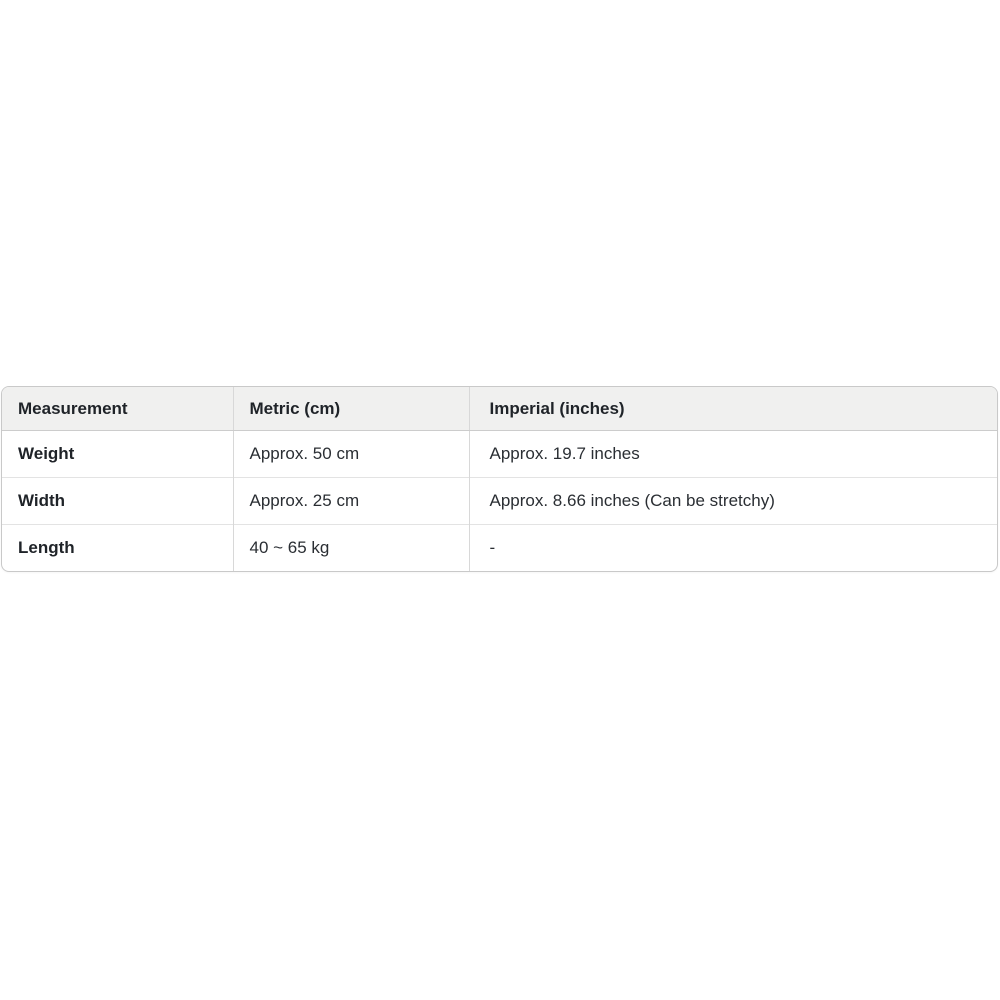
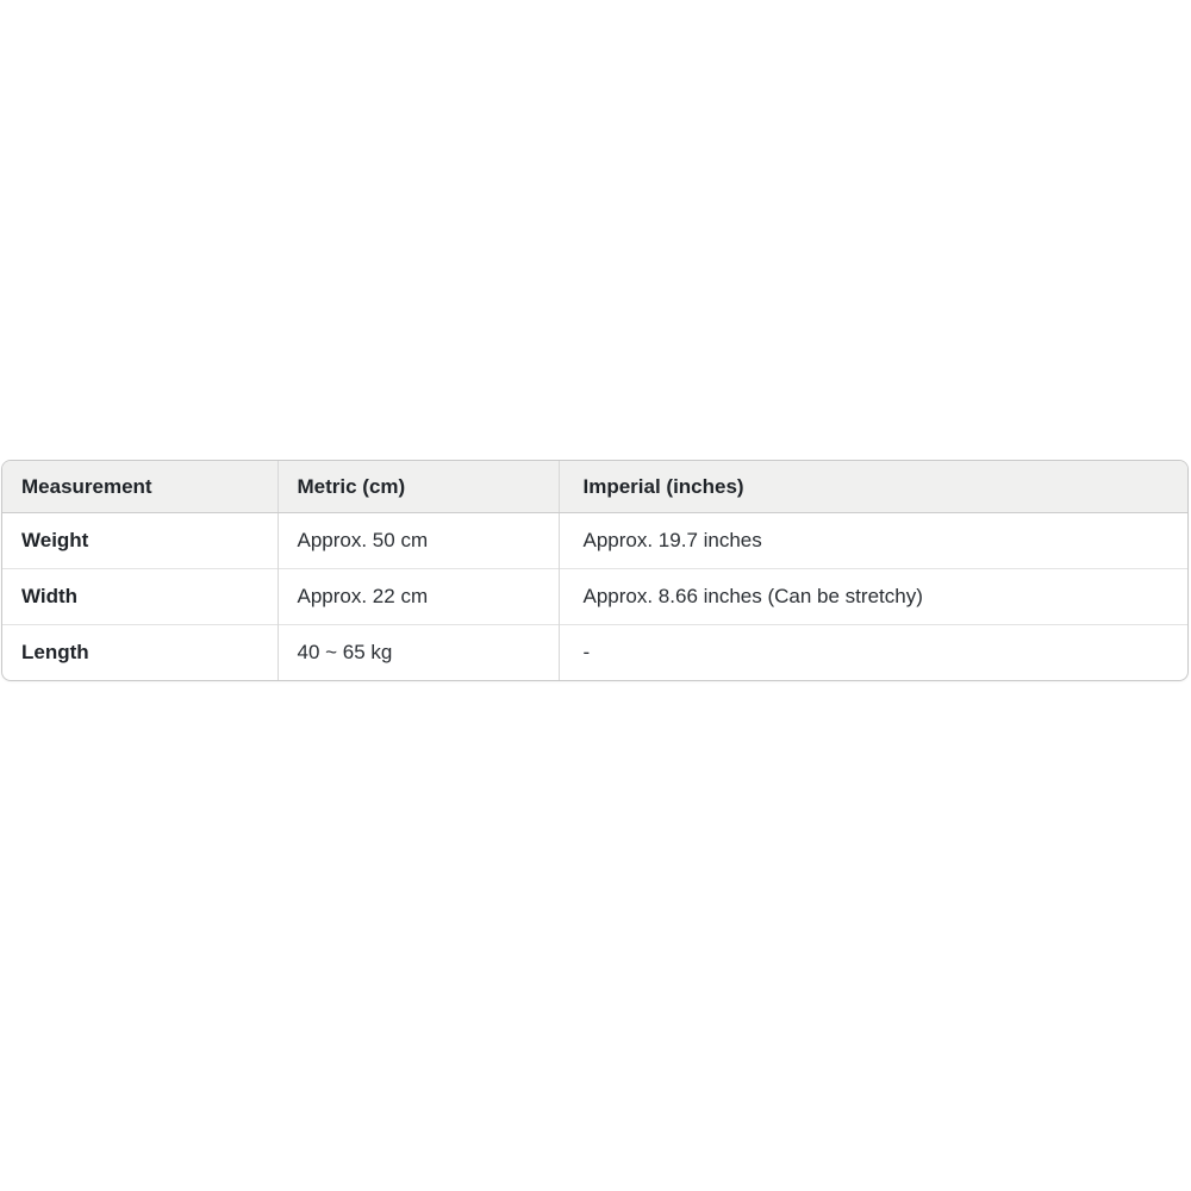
  Measurement	Metric (cm)	Imperial (inches)
  Weight	Approx. 50 cm	Approx. 19.7 inches
- Width	Approx. 25 cm	Approx. 8.66 inches (Can be stretchy)
+ Width	Approx. 22 cm	Approx. 8.66 inches (Can be stretchy)
  Length	40 ~ 65 kg	-
